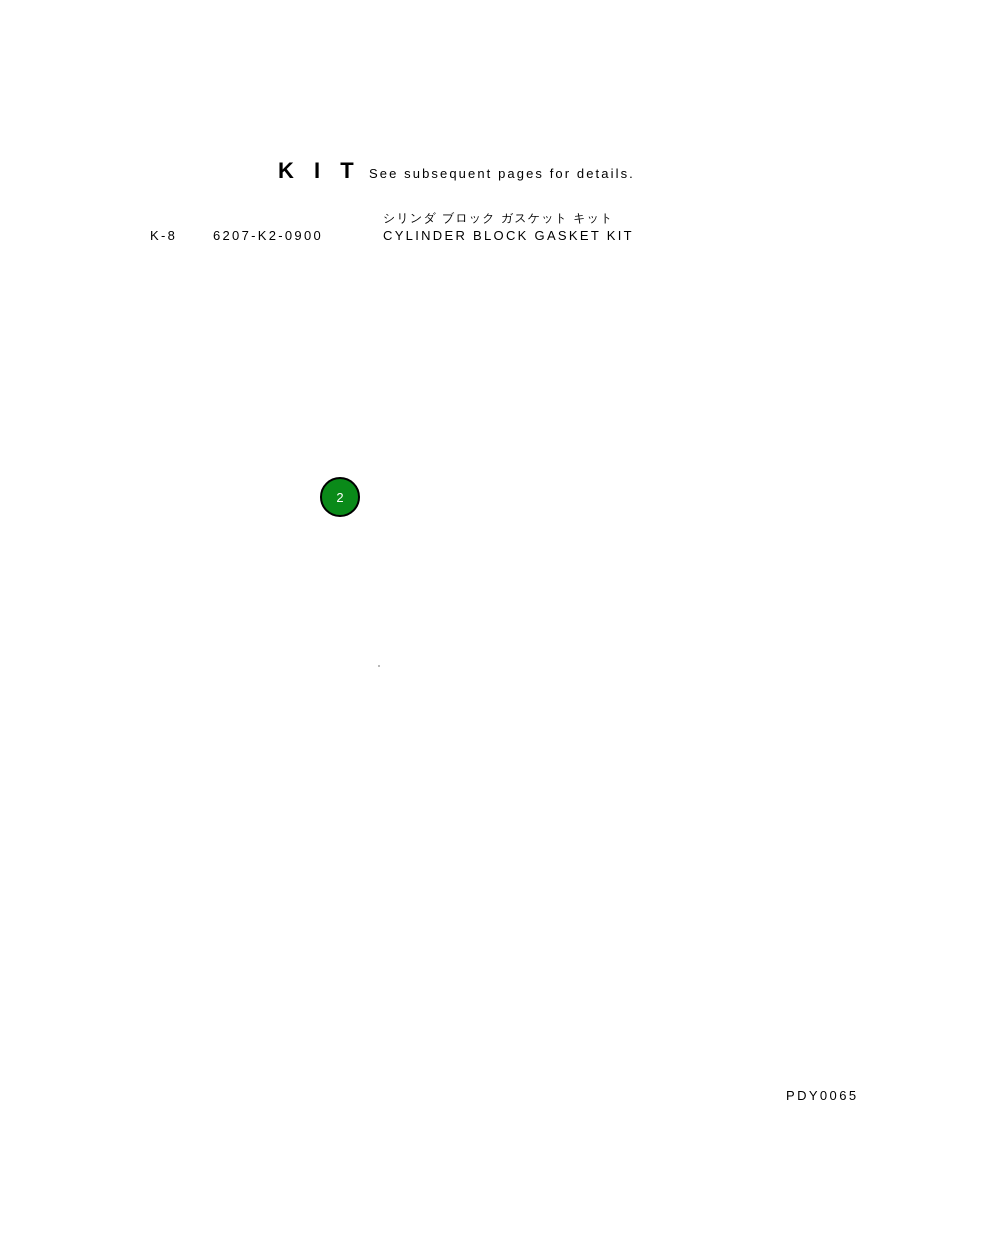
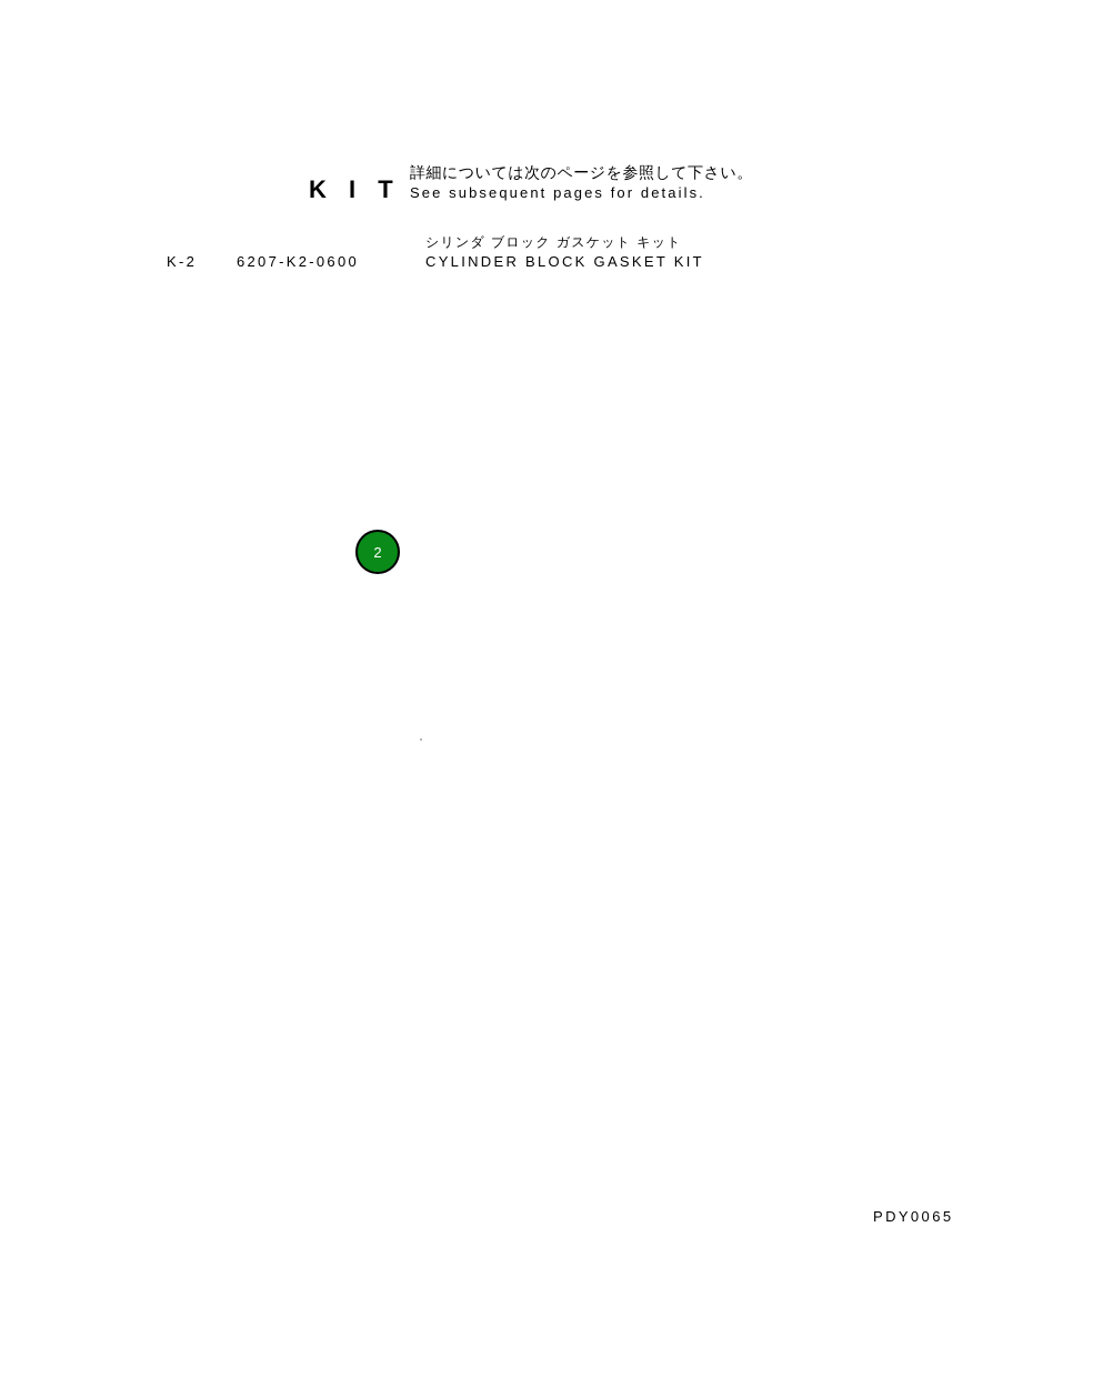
  K I T
+ 詳細については次のページを参照して下さい。
  See subsequent pages for details.
- K-8
+ K-2
- 6207-K2-0900
+ 6207-K2-0600
  シリンダ ブロック ガスケット キット
  CYLINDER BLOCK GASKET KIT
  2
  PDY0065
